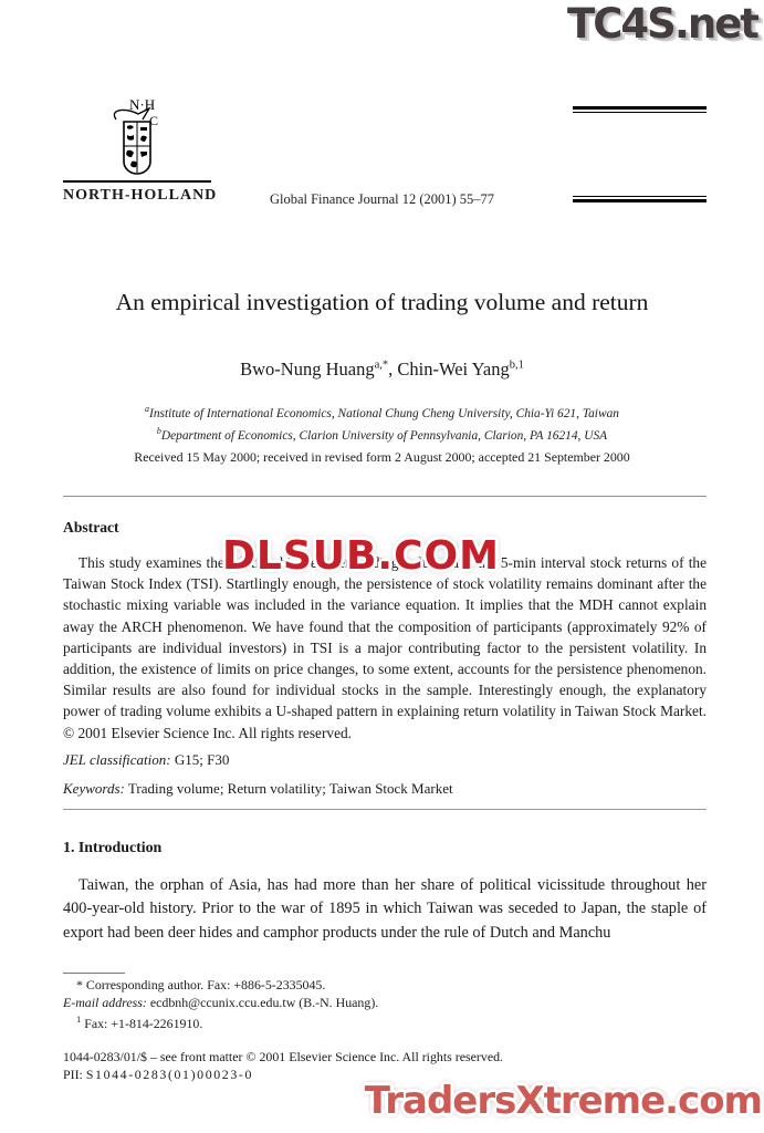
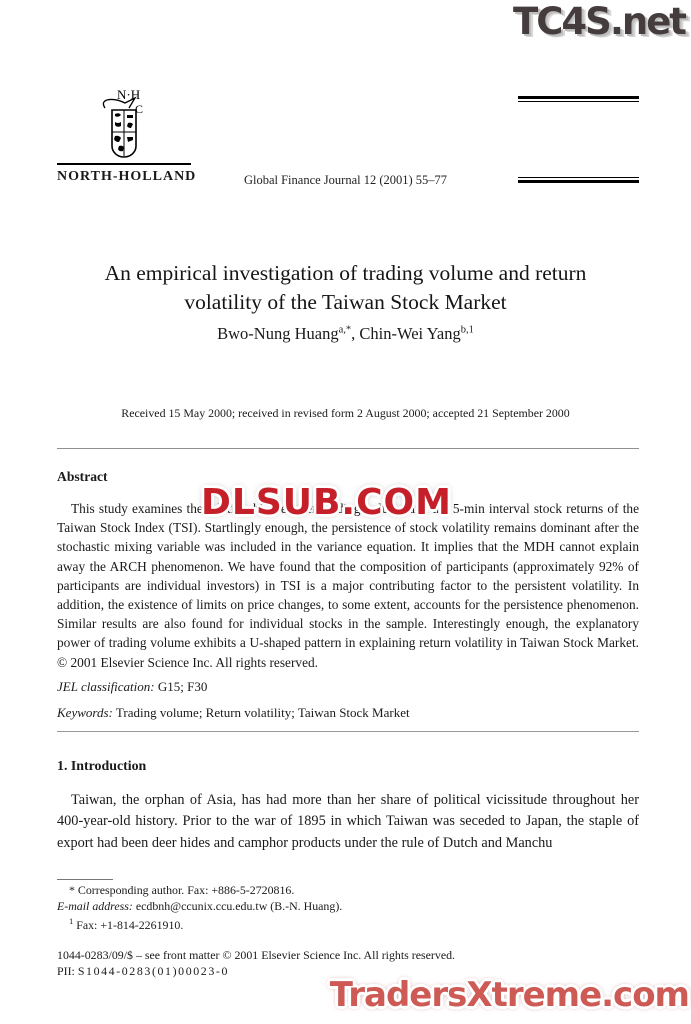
  TC4S.net
  N·H
  C
  NORTH-HOLLAND
  Global Finance Journal 12 (2001) 55–77
  An empirical investigation of trading volume and return
+ volatility of the Taiwan Stock Market
  Bwo-Nung Huanga,*, Chin-Wei Yangb,1
- aInstitute of International Economics, National Chung Cheng University, Chia-Yi 621, Taiwan
- bDepartment of Economics, Clarion University of Pennsylvania, Clarion, PA 16214, USA
  Received 15 May 2000; received in revised form 2 August 2000; accepted 21 September 2000
  Abstract
  This study examines the relationship between trading volume and the 5-min interval stock returns of the Taiwan Stock Index (TSI). Startlingly enough, the persistence of stock volatility remains dominant after the stochastic mixing variable was included in the variance equation. It implies that the MDH cannot explain away the ARCH phenomenon. We have found that the composition of participants (approximately 92% of participants are individual investors) in TSI is a major contributing factor to the persistent volatility. In addition, the existence of limits on price changes, to some extent, accounts for the persistence phenomenon. Similar results are also found for individual stocks in the sample. Interestingly enough, the explanatory power of trading volume exhibits a U-shaped pattern in explaining return volatility in Taiwan Stock Market. © 2001 Elsevier Science Inc. All rights reserved.
  DLSUB.COM
  JEL classification: G15; F30
  Keywords: Trading volume; Return volatility; Taiwan Stock Market
  1. Introduction
  Taiwan, the orphan of Asia, has had more than her share of political vicissitude throughout her 400-year-old history. Prior to the war of 1895 in which Taiwan was seceded to Japan, the staple of export had been deer hides and camphor products under the rule of Dutch and Manchu
- * Corresponding author. Fax: +886-5-2335045.
+ * Corresponding author. Fax: +886-5-2720816.
  E-mail address: ecdbnh@ccunix.ccu.edu.tw (B.-N. Huang).
  1 Fax: +1-814-2261910.
- 1044-0283/01/$ – see front matter © 2001 Elsevier Science Inc. All rights reserved.
+ 1044-0283/09/$ – see front matter © 2001 Elsevier Science Inc. All rights reserved.
  PII: S1044-0283(01)00023-0
  TradersXtreme.com
